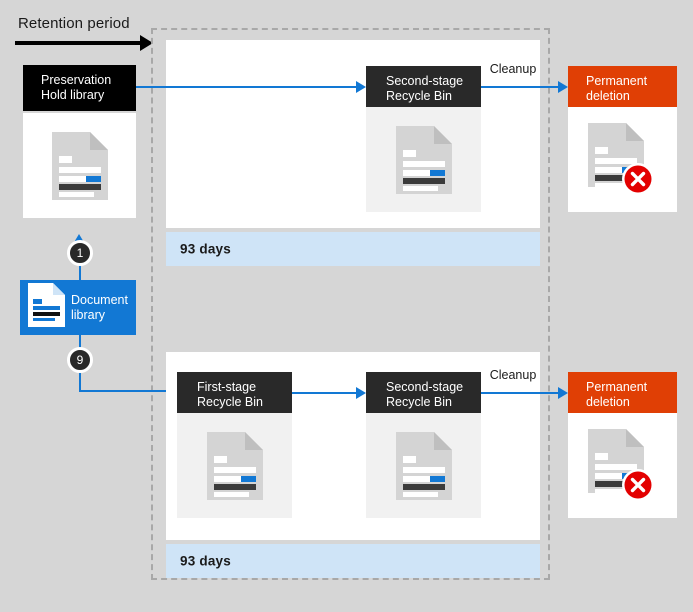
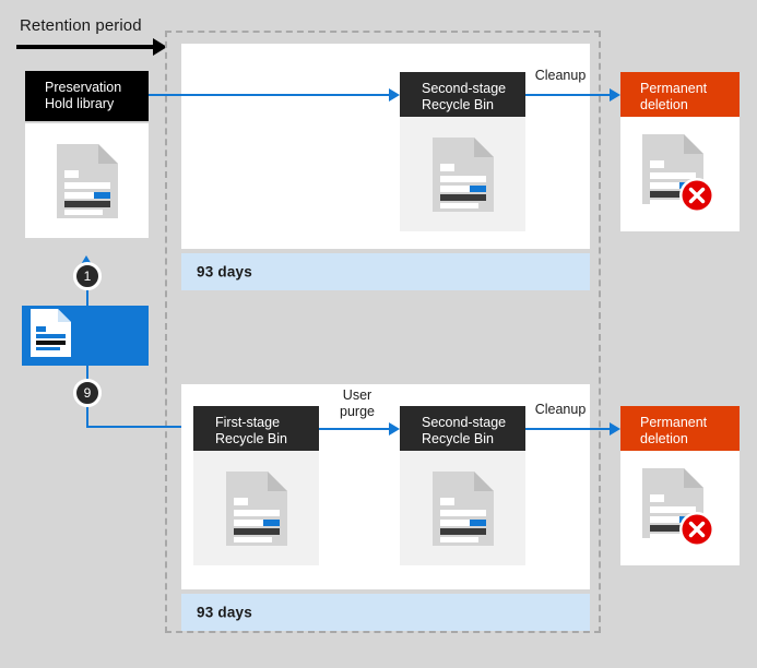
  Retention period
  Preservation
  Hold library
  1
- Document
- library
  9
  Second-stage
  Recycle Bin
  Cleanup
  93 days
  Permanent
  deletion
  First-stage
  Recycle Bin
+ User
+ purge
  Second-stage
  Recycle Bin
  Cleanup
  93 days
  Permanent
  deletion
